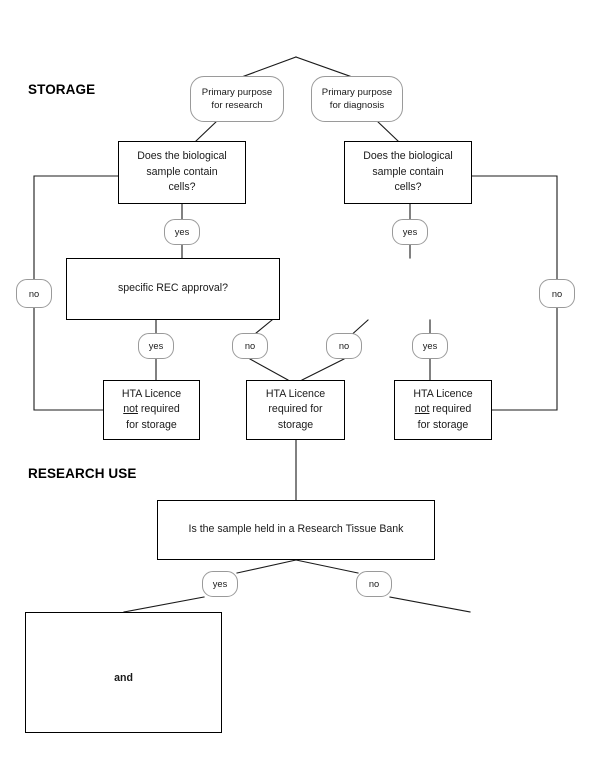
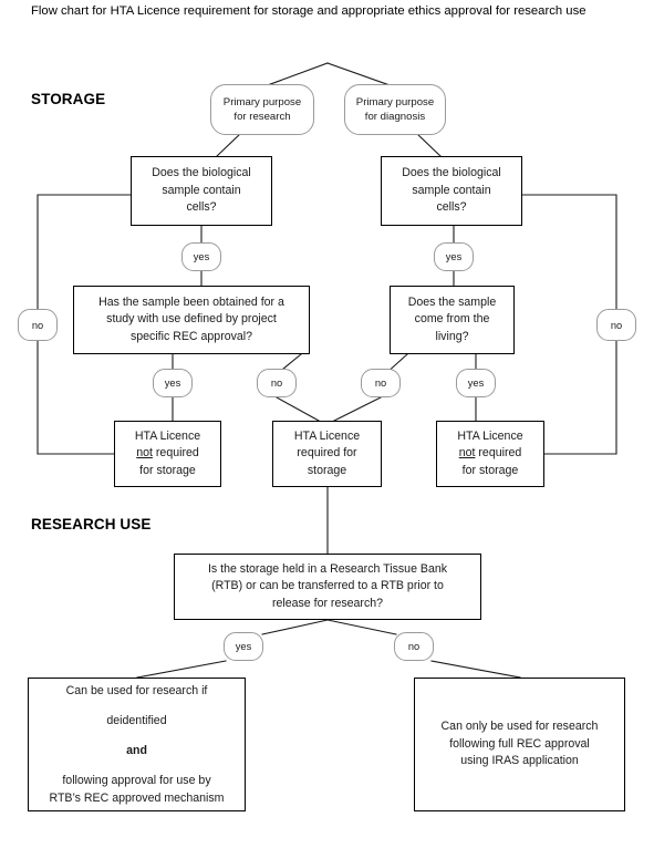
+ Flow chart for HTA Licence requirement for storage and appropriate ethics approval for research use
  STORAGE
  RESEARCH USE
  Primary purpose
  for research
  Primary purpose
  for diagnosis
  Does the biological
  sample contain
  cells?
  Does the biological
  sample contain
  cells?
  yes
  yes
  no
  no
+ Has the sample been obtained for a
+ study with use defined by project
  specific REC approval?
+ Does the sample
+ come from the
+ living?
  yes
  no
  no
  yes
  HTA Licence
  not required
  for storage
  HTA Licence
  required for
  storage
  HTA Licence
  not required
  for storage
- Is the sample held in a Research Tissue Bank
+ Is the storage held in a Research Tissue Bank
+ (RTB) or can be transferred to a RTB prior to
+ release for research?
  yes
  no
+ Can be used for research if
+ deidentified
  and
+ following approval for use by
+ RTB’s REC approved mechanism
+ Can only be used for research
+ following full REC approval
+ using IRAS application
